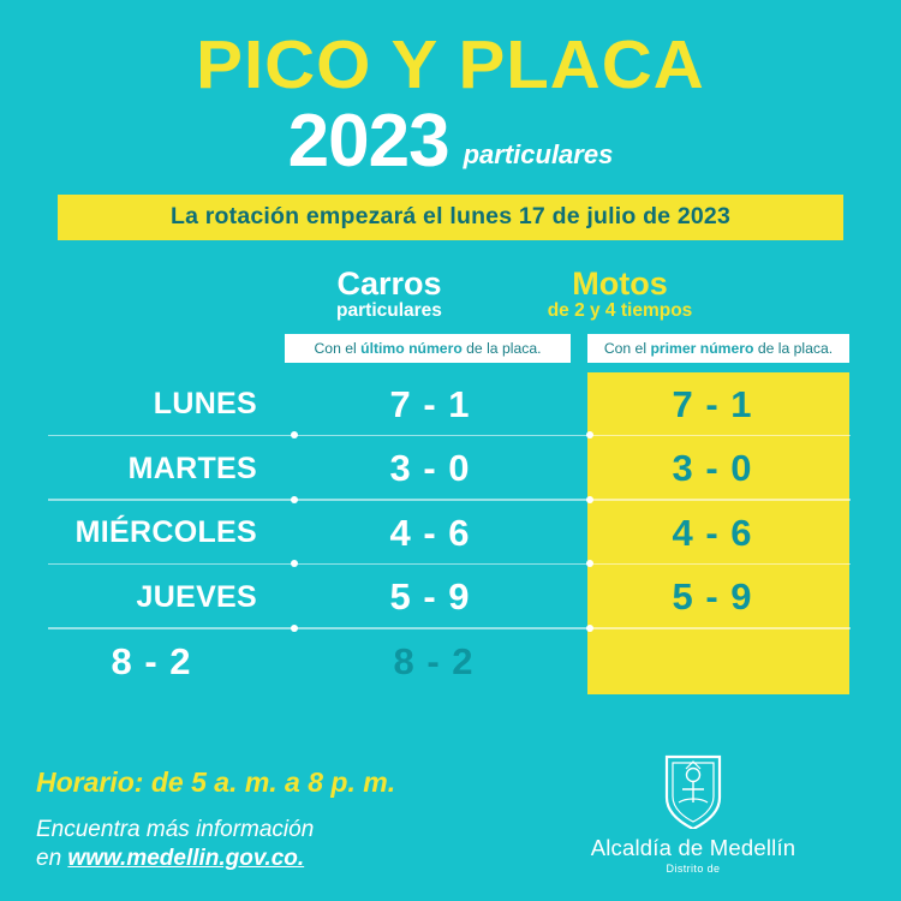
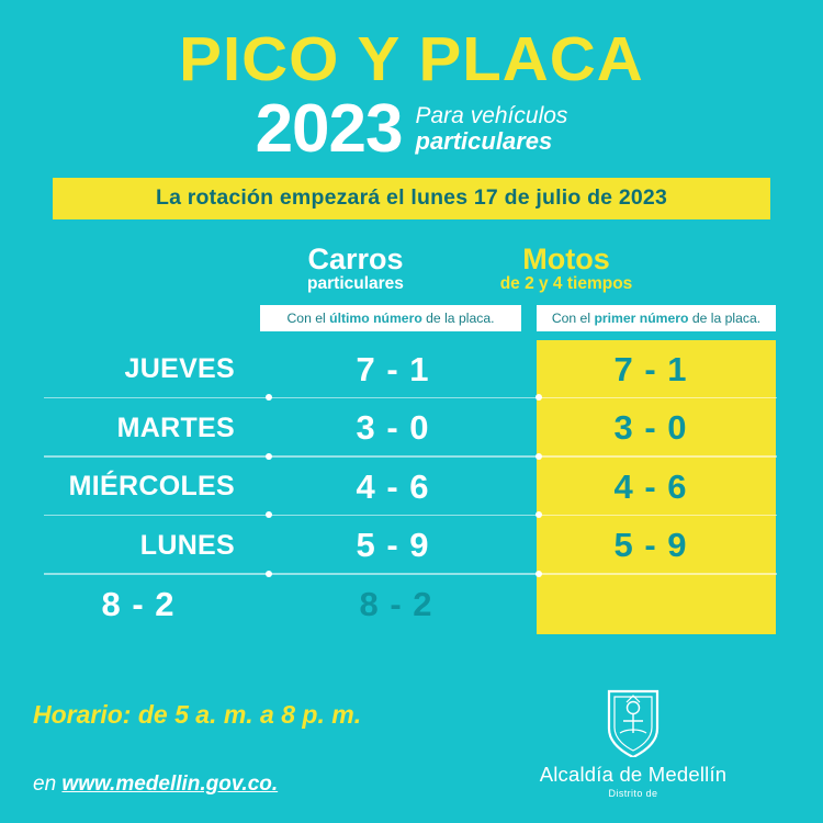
  PICO Y PLACA
  2023
+ Para vehículos
  particulares
  La rotación empezará el lunes 17 de julio de 2023
  Carros
  particulares
  Motos
  de 2 y 4 tiempos
  Con el último número de la placa.
  Con el primer número de la placa.
- LUNES
+ JUEVES
  7 - 1
  7 - 1
  MARTES
  3 - 0
  3 - 0
  MIÉRCOLES
  4 - 6
  4 - 6
- JUEVES
+ LUNES
  5 - 9
  5 - 9
  8 - 2
  8 - 2
  Horario: de 5 a. m. a 8 p. m.
- Encuentra más información
  en www.medellin.gov.co.
  Alcaldía de Medellín
  Distrito de
